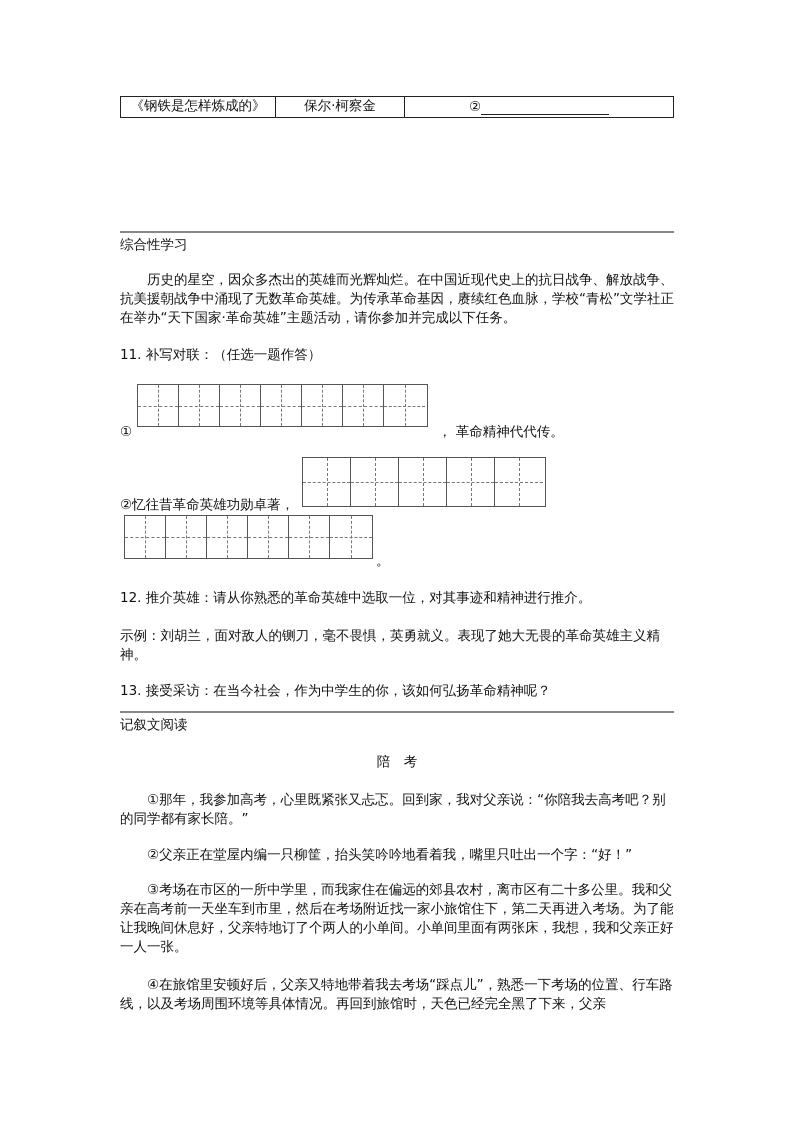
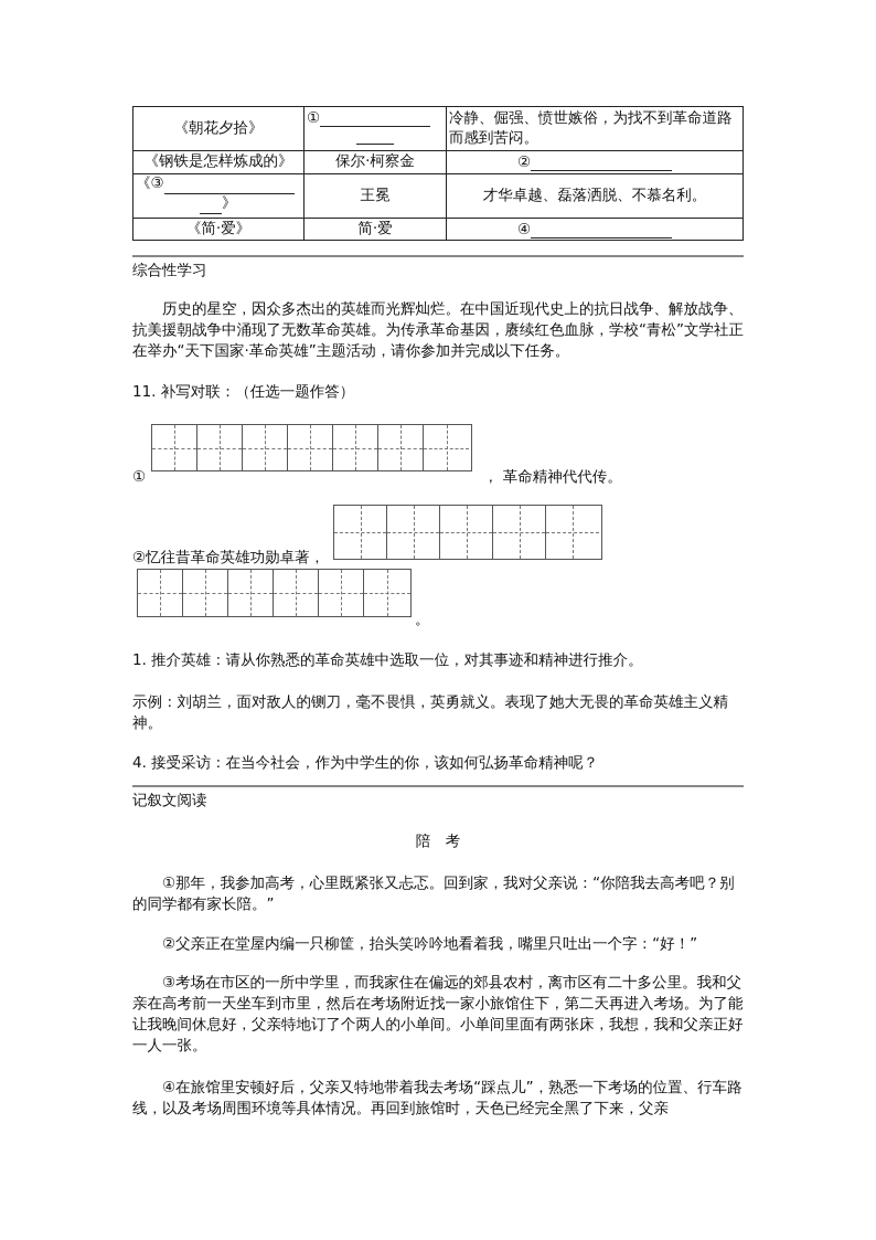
+ 《朝花夕拾》	①	冷静、倔强、愤世嫉俗，为找不到革命道路而感到苦闷。
  《钢铁是怎样炼成的》	保尔·柯察金	②
+ 《③ 》	王冕	才华卓越、磊落洒脱、不慕名利。
+ 《简·爱》	简·爱	④
  综合性学习
  历史的星空，因众多杰出的英雄而光辉灿烂。在中国近现代史上的抗日战争、解放战争、抗美援朝战争中涌现了无数革命英雄。为传承革命基因，赓续红色血脉，学校“青松”文学社正在举办“天下国家·革命英雄”主题活动，请你参加并完成以下任务。
  11. 补写对联：（任选一题作答）
  ①
  ， 革命精神代代传。
  ②忆往昔革命英雄功勋卓著，
  。
- 12. 推介英雄：请从你熟悉的革命英雄中选取一位，对其事迹和精神进行推介。
+ 1. 推介英雄：请从你熟悉的革命英雄中选取一位，对其事迹和精神进行推介。
  示例：刘胡兰，面对敌人的铡刀，毫不畏惧，英勇就义。表现了她大无畏的革命英雄主义精神。
- 13. 接受采访：在当今社会，作为中学生的你，该如何弘扬革命精神呢？
+ 4. 接受采访：在当今社会，作为中学生的你，该如何弘扬革命精神呢？
  记叙文阅读
  陪 考
  ①那年，我参加高考，心里既紧张又忐忑。回到家，我对父亲说：“你陪我去高考吧？别的同学都有家长陪。”
  ②父亲正在堂屋内编一只柳筐，抬头笑吟吟地看着我，嘴里只吐出一个字：“好！”
  ③考场在市区的一所中学里，而我家住在偏远的郊县农村，离市区有二十多公里。我和父亲在高考前一天坐车到市里，然后在考场附近找一家小旅馆住下，第二天再进入考场。为了能让我晚间休息好，父亲特地订了个两人的小单间。小单间里面有两张床，我想，我和父亲正好一人一张。
  ④在旅馆里安顿好后，父亲又特地带着我去考场“踩点儿”，熟悉一下考场的位置、行车路线，以及考场周围环境等具体情况。再回到旅馆时，天色已经完全黑了下来，父亲
